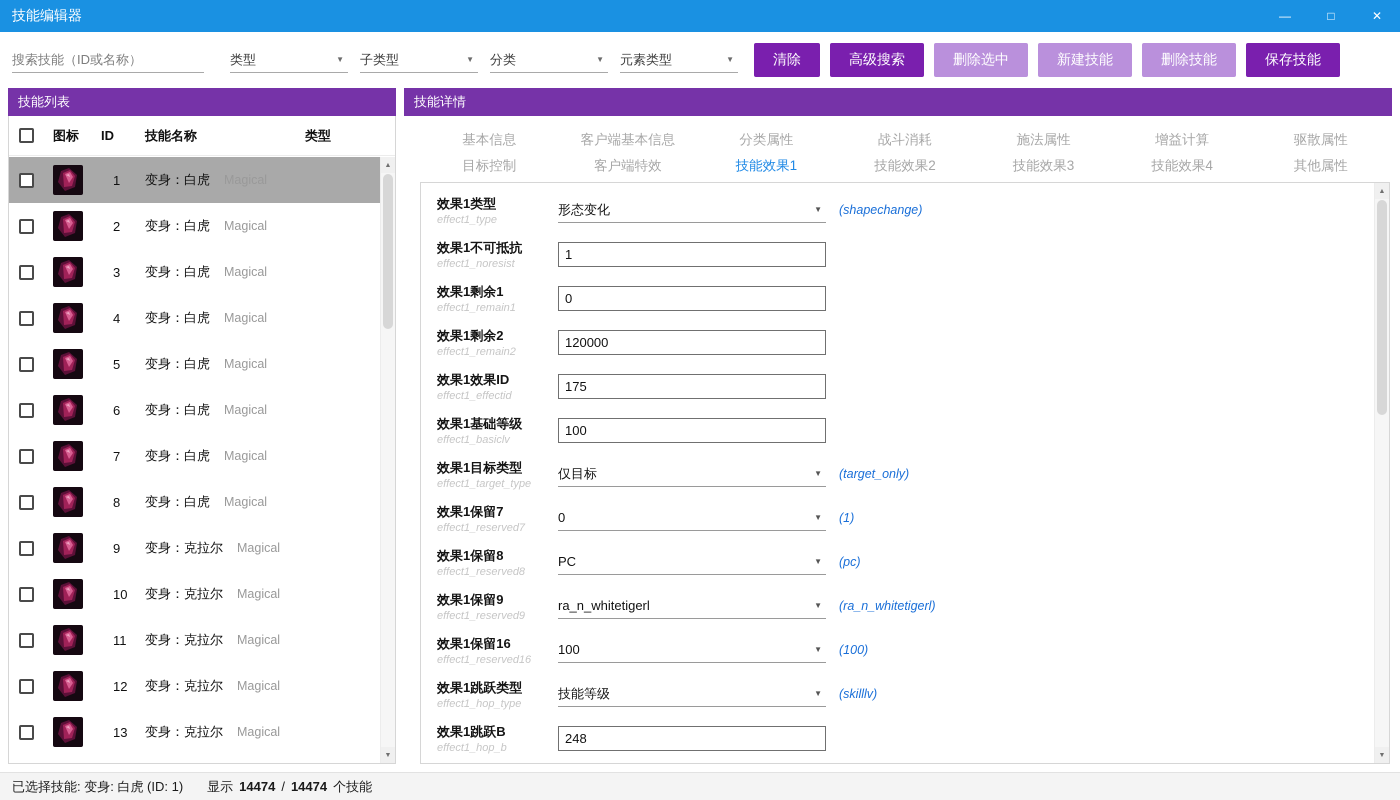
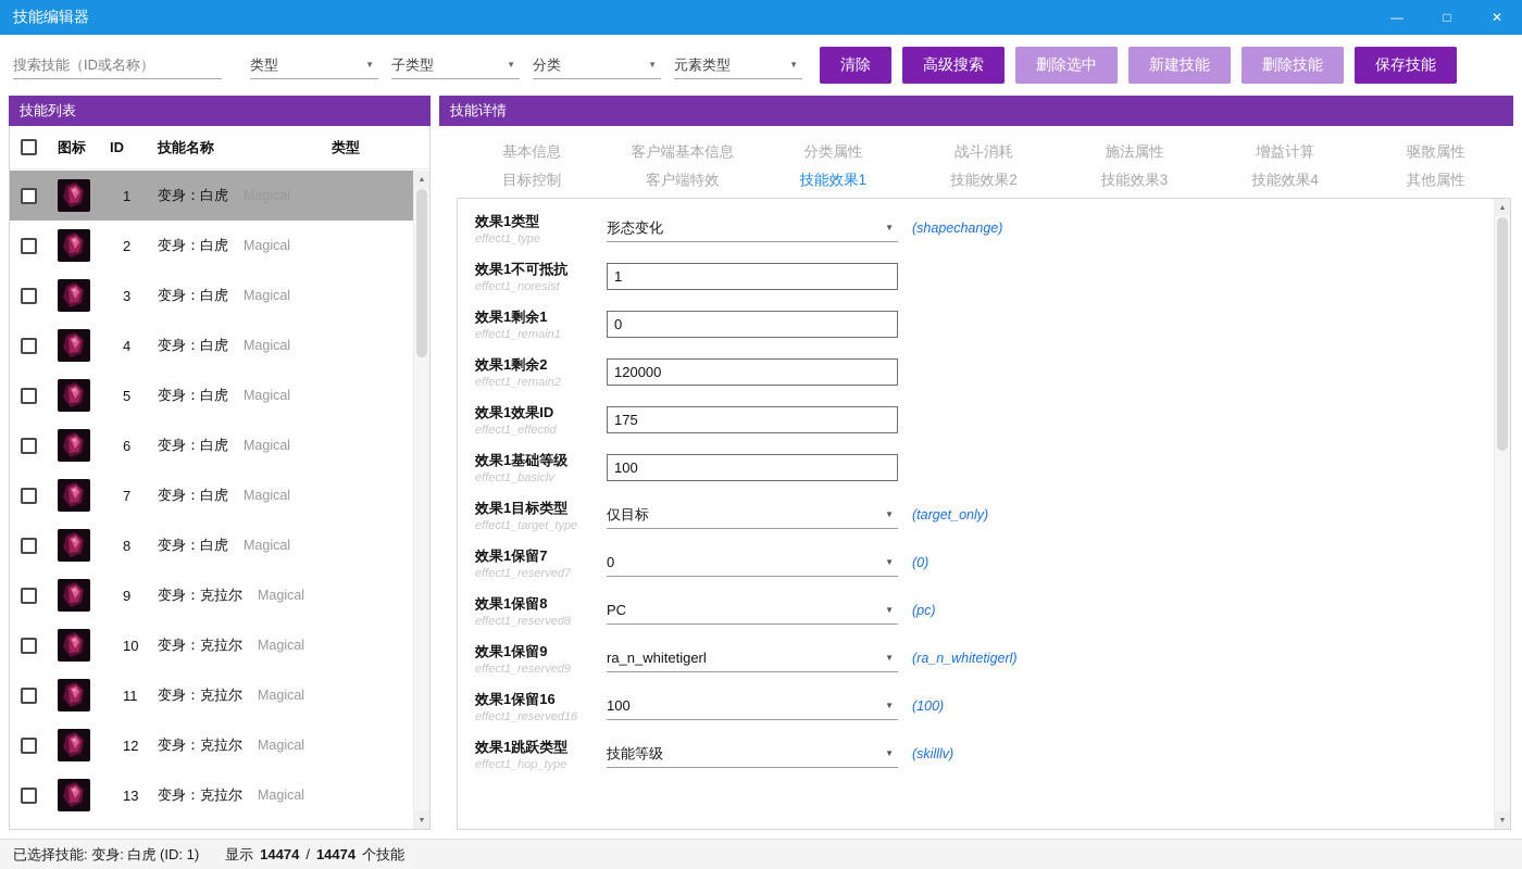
  技能编辑器
  —
  □
  ✕
  搜索技能（ID或名称）
  类型
  ▼
  子类型
  ▼
  分类
  ▼
  元素类型
  ▼
  清除
  高级搜索
  删除选中
  新建技能
  删除技能
  保存技能
  技能列表
  图标
  ID
  技能名称
  类型
  1
  变身：白虎
  2
  变身：白虎
  Magical
  3
  变身：白虎
  Magical
  4
  变身：白虎
  Magical
  5
  变身：白虎
  Magical
  6
  变身：白虎
  Magical
  7
  变身：白虎
  Magical
  8
  变身：白虎
  Magical
  9
  变身：克拉尔
  Magical
  10
  变身：克拉尔
  Magical
  11
  变身：克拉尔
  Magical
  12
  变身：克拉尔
  Magical
  13
  变身：克拉尔
  Magical
  技能详情
  基本信息
  客户端基本信息
  分类属性
  战斗消耗
  施法属性
  增益计算
  驱散属性
  目标控制
  客户端特效
  技能效果1
  技能效果2
  技能效果3
  技能效果4
  其他属性
  效果1类型
  effect1_type
  形态变化
  ▼
  (shapechange)
  效果1不可抵抗
  effect1_noresist
  1
  效果1剩余1
  effect1_remain1
  0
  效果1剩余2
  effect1_remain2
  120000
  效果1效果ID
  effect1_effectid
  175
  效果1基础等级
  effect1_basiclv
  100
  效果1目标类型
  effect1_target_type
  仅目标
  ▼
  (target_only)
  效果1保留7
  effect1_reserved7
  0
  ▼
- (1)
+ (0)
  效果1保留8
  effect1_reserved8
  PC
  ▼
  (pc)
  效果1保留9
  effect1_reserved9
  ra_n_whitetigerl
  ▼
  (ra_n_whitetigerl)
  效果1保留16
  effect1_reserved16
  100
  ▼
  (100)
  效果1跳跃类型
  effect1_hop_type
  技能等级
  ▼
  (skilllv)
- 效果1跳跃B
- effect1_hop_b
- 248
  已选择技能: 变身: 白虎 (ID: 1)
  显示
  14474
  /
  14474
  个技能
